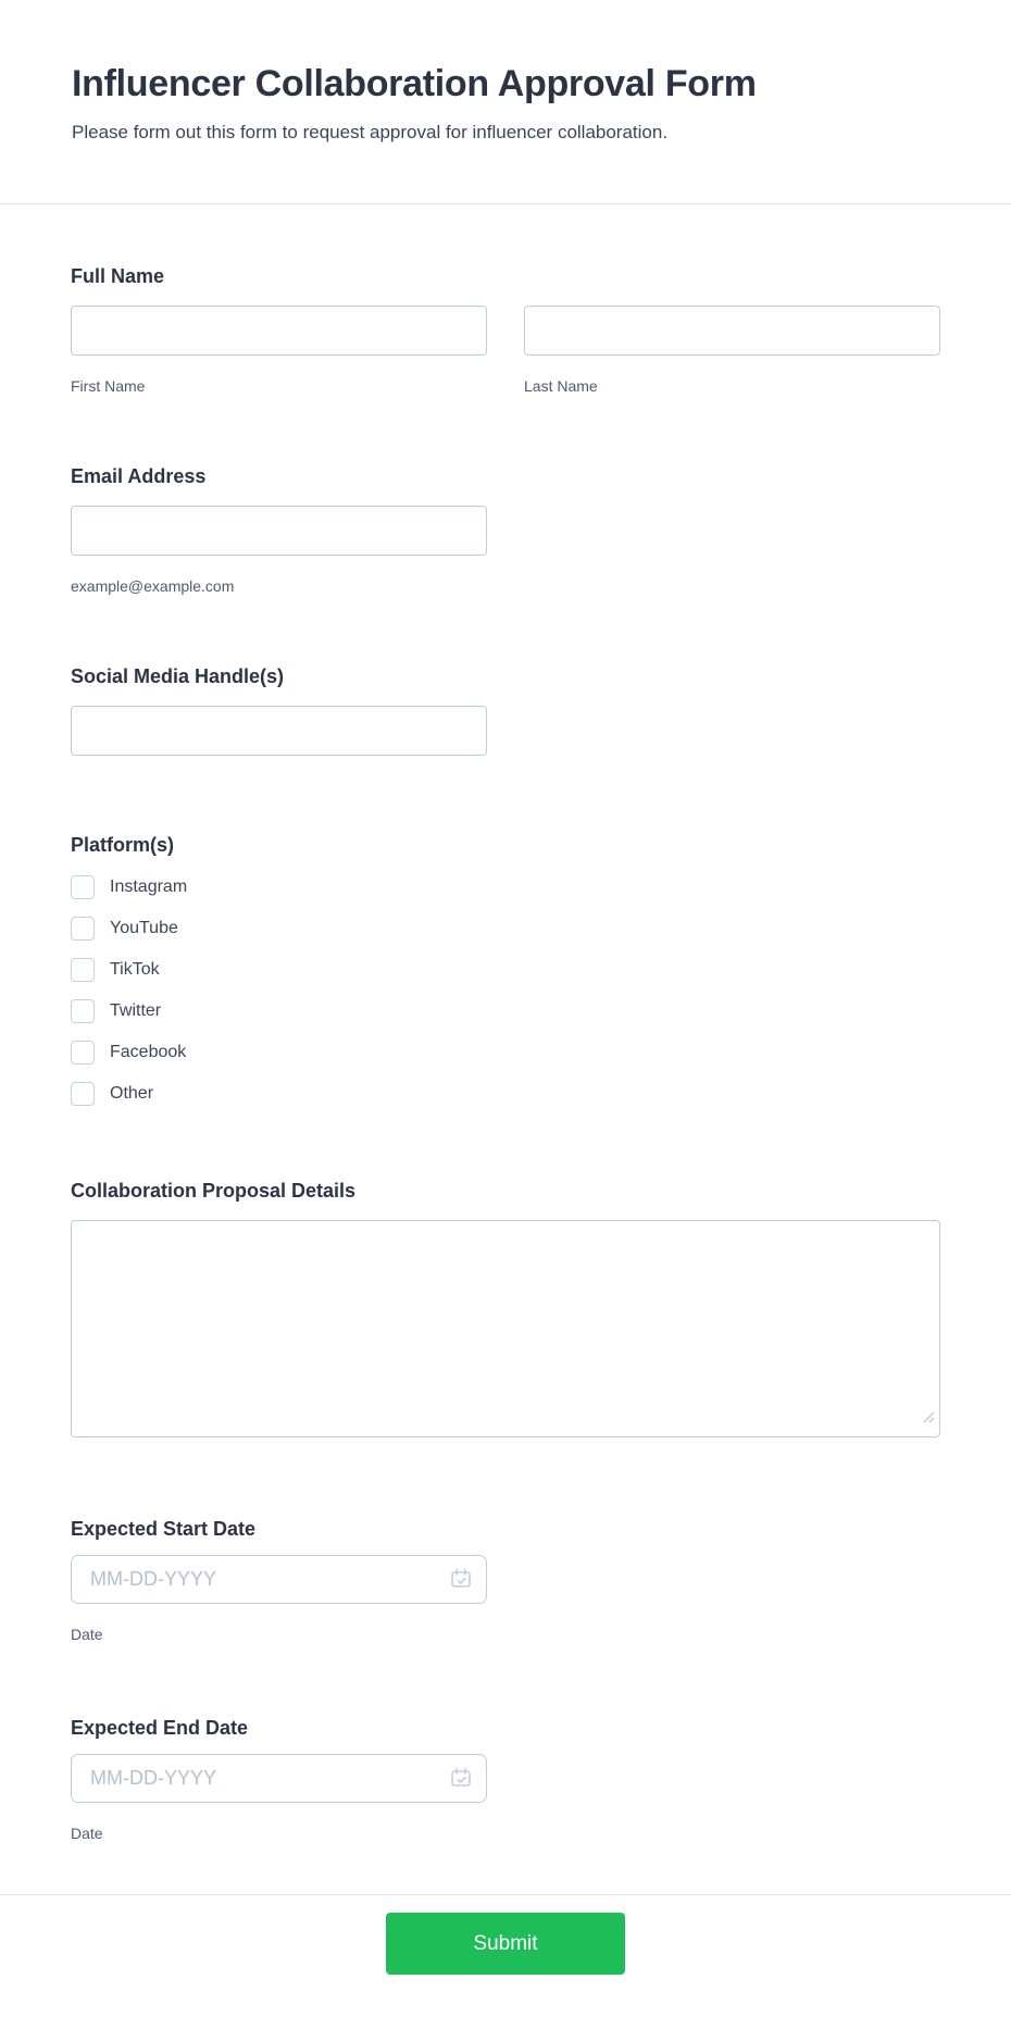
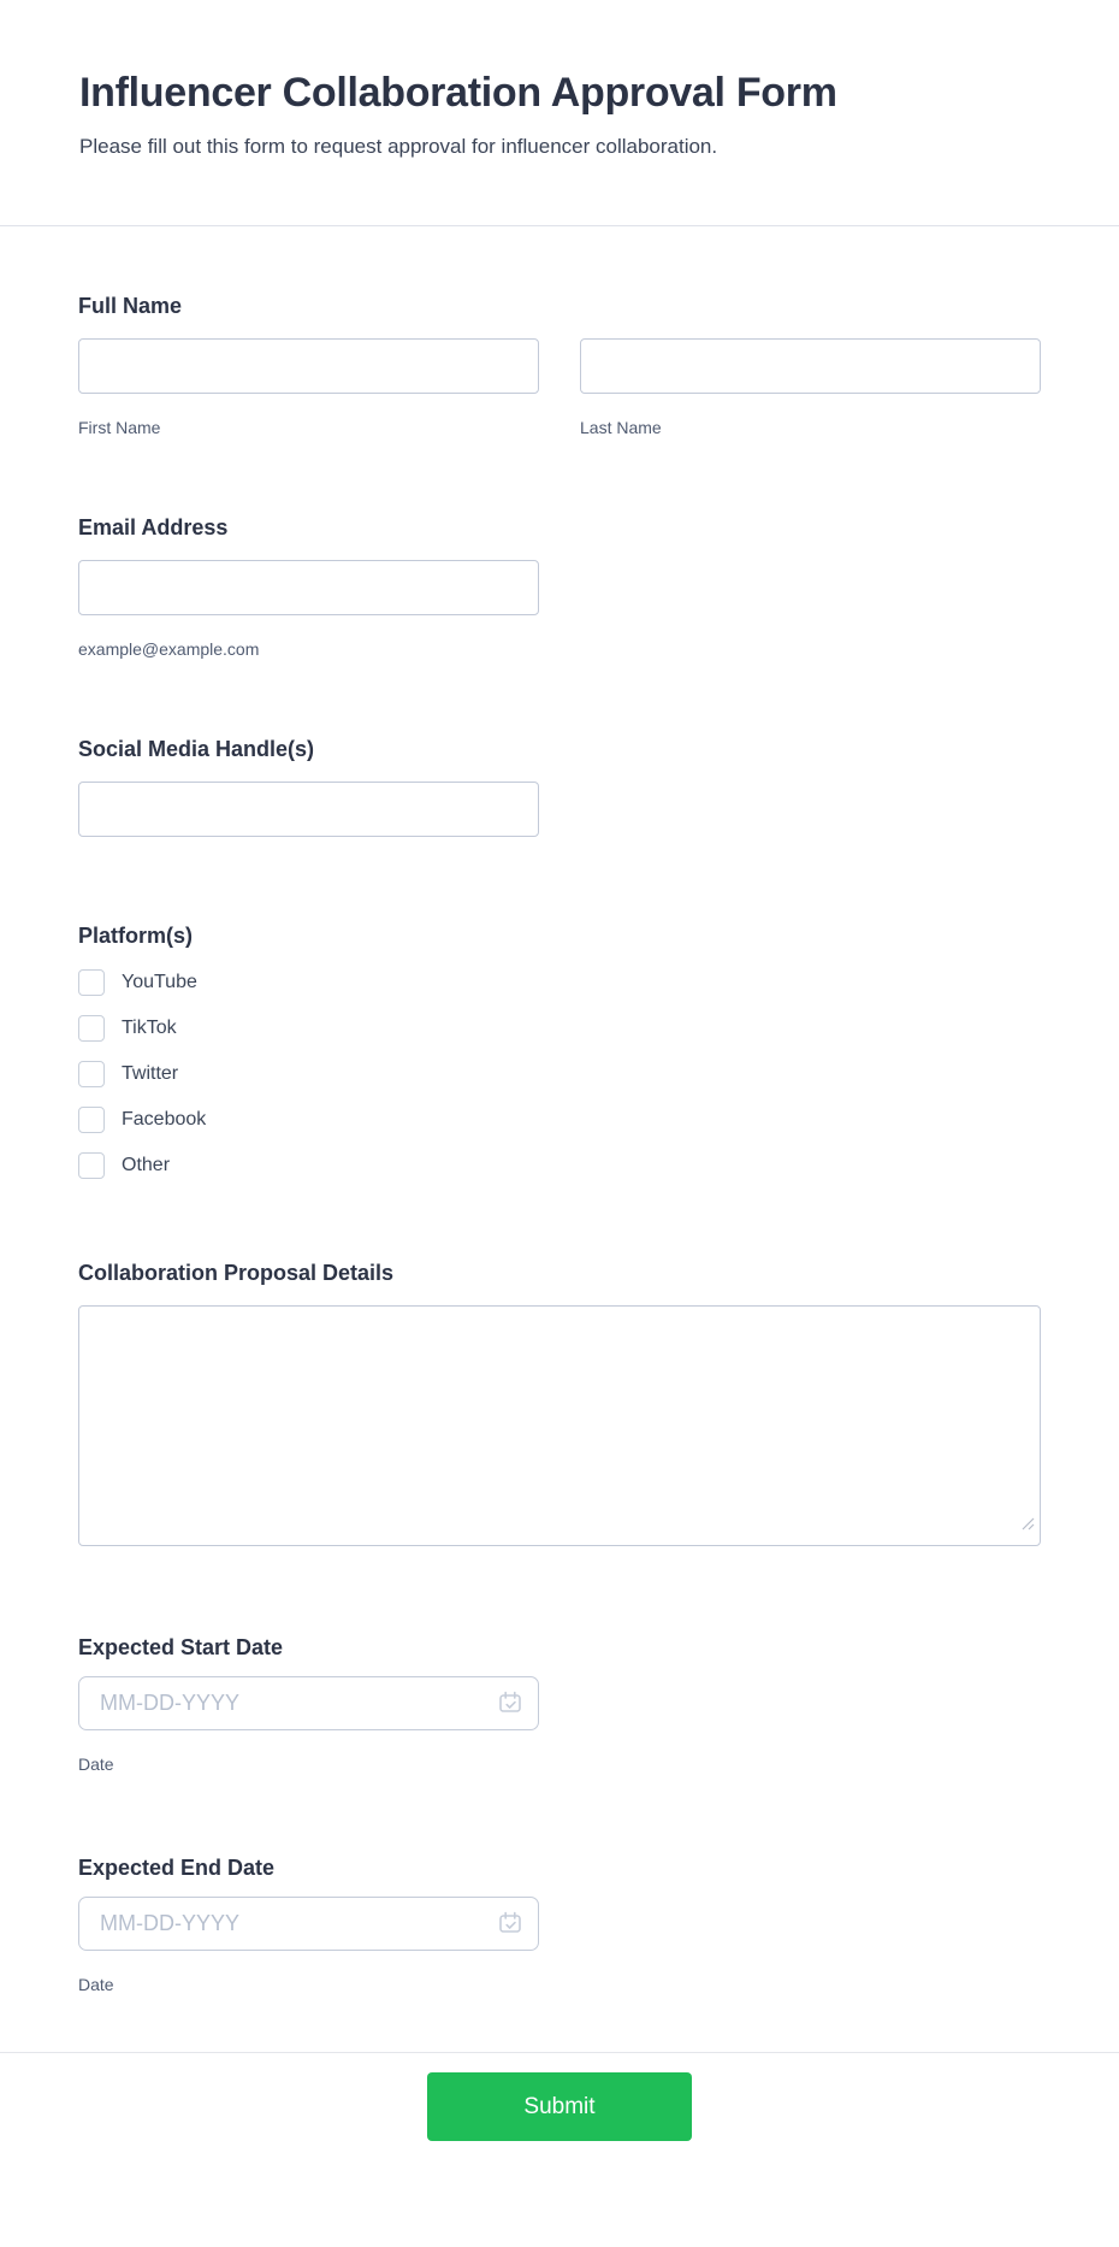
  Influencer Collaboration Approval Form
- Please form out this form to request approval for influencer collaboration.
+ Please fill out this form to request approval for influencer collaboration.
  Full Name
  First Name
  Last Name
  Email Address
  example@example.com
  Social Media Handle(s)
  Platform(s)
- Instagram
  YouTube
  TikTok
  Twitter
  Facebook
  Other
  Collaboration Proposal Details
  Expected Start Date
  MM-DD-YYYY
  Date
  Expected End Date
  MM-DD-YYYY
  Date
  Submit
